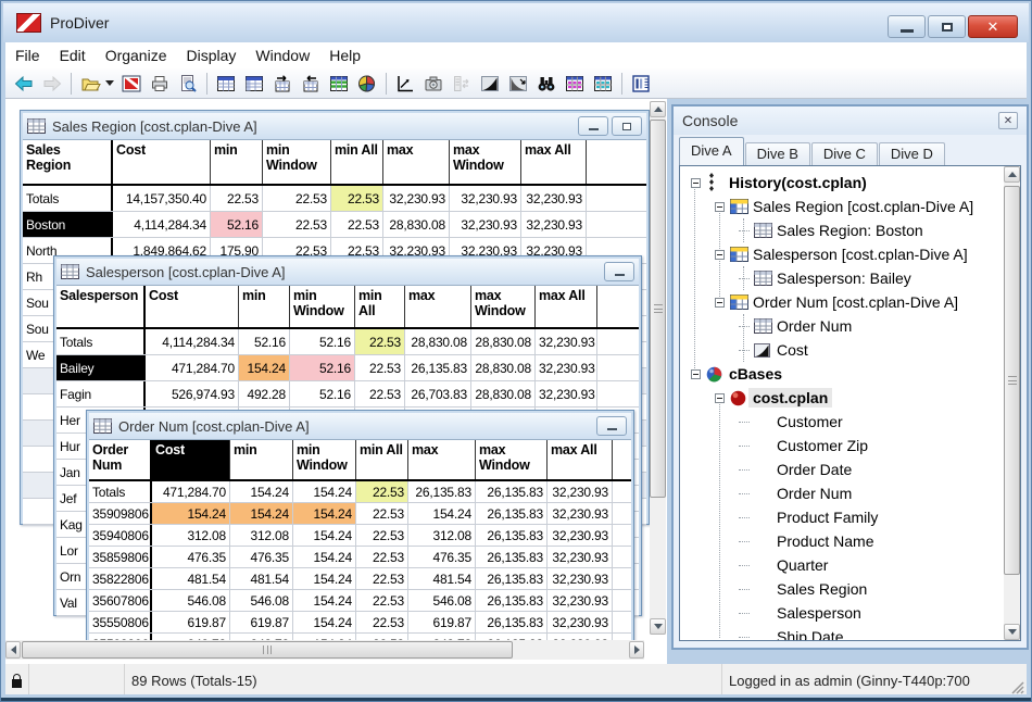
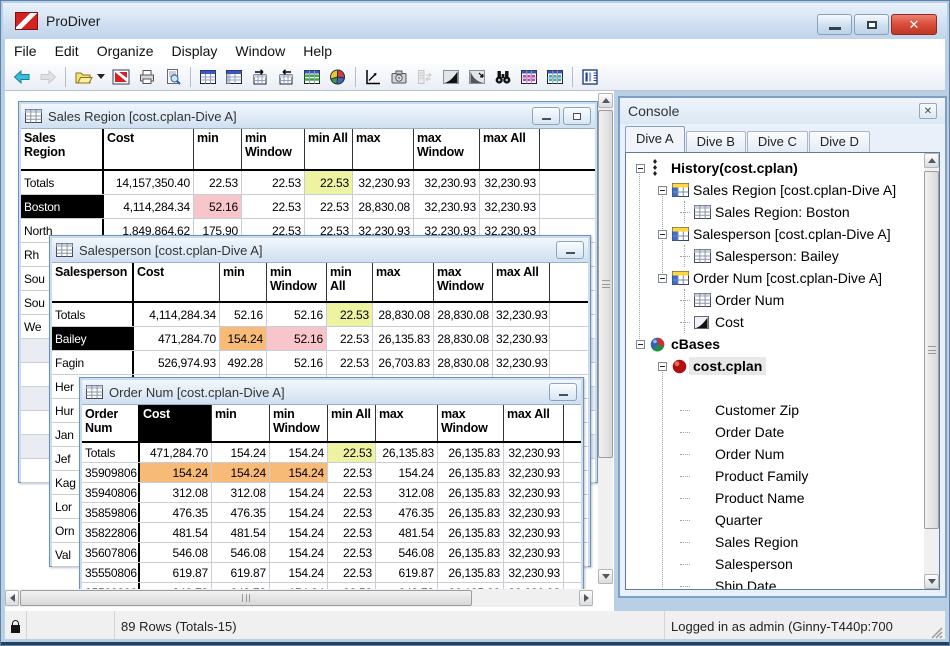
  ProDiver
  ✕
  File
  Edit
  Organize
  Display
  Window
  Help
  Sales Region [cost.cplan-Dive A]
  Sales Region
  Cost
  min
  min Window
  min All
  max
  max Window
  max All
  Totals
  14,157,350.40
  22.53
  22.53
  22.53
  32,230.93
  32,230.93
  32,230.93
  Boston
  4,114,284.34
  52.16
  22.53
  22.53
  28,830.08
  32,230.93
  32,230.93
  North
  1,849,864.62
  175.90
  22.53
  22.53
  32,230.93
  32,230.93
  32,230.93
  Rh
  Sou
  Sou
  We
  Salesperson [cost.cplan-Dive A]
  Salesperson
  Cost
  min
  min Window
  min All
  max
  max Window
  max All
  Totals
  4,114,284.34
  52.16
  52.16
  22.53
  28,830.08
  28,830.08
  32,230.93
  Bailey
  471,284.70
  154.24
  52.16
  22.53
  26,135.83
  28,830.08
  32,230.93
  Fagin
  526,974.93
  492.28
  52.16
  22.53
  26,703.83
  28,830.08
  32,230.93
  Her
  Hur
  Jan
  Jef
  Kag
  Lor
  Orn
  Val
  Order Num [cost.cplan-Dive A]
  Order Num
  Cost
  min
  min Window
  min All
  max
  max Window
  max All
  Totals
  471,284.70
  154.24
  154.24
  22.53
  26,135.83
  26,135.83
  32,230.93
  35909806
  154.24
  154.24
  154.24
  22.53
  154.24
  26,135.83
  32,230.93
  35940806
  312.08
  312.08
  154.24
  22.53
  312.08
  26,135.83
  32,230.93
  35859806
  476.35
  476.35
  154.24
  22.53
  476.35
  26,135.83
  32,230.93
  35822806
  481.54
  481.54
  154.24
  22.53
  481.54
  26,135.83
  32,230.93
  35607806
  546.08
  546.08
  154.24
  22.53
  546.08
  26,135.83
  32,230.93
  35550806
  619.87
  619.87
  154.24
  22.53
  619.87
  26,135.83
  32,230.93
  Console
  ✕
  Dive A
  Dive B
  Dive C
  Dive D
  History(cost.cplan)
  Sales Region [cost.cplan-Dive A]
  Sales Region: Boston
  Salesperson [cost.cplan-Dive A]
  Salesperson: Bailey
  Order Num [cost.cplan-Dive A]
  Order Num
  Cost
  cBases
  cost.cplan
- Customer
  Customer Zip
  Order Date
  Order Num
  Product Family
  Product Name
  Quarter
  Sales Region
  Salesperson
  Ship Date
  89 Rows (Totals-15)
  Logged in as admin (Ginny-T440p:700
